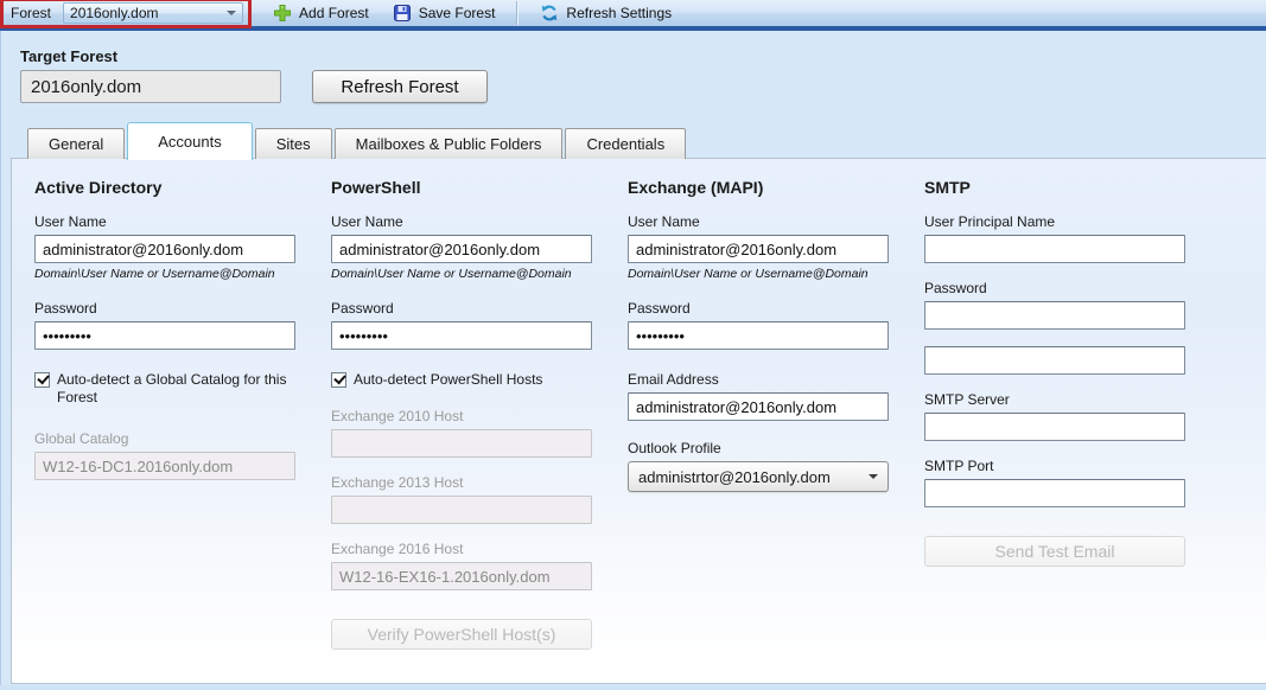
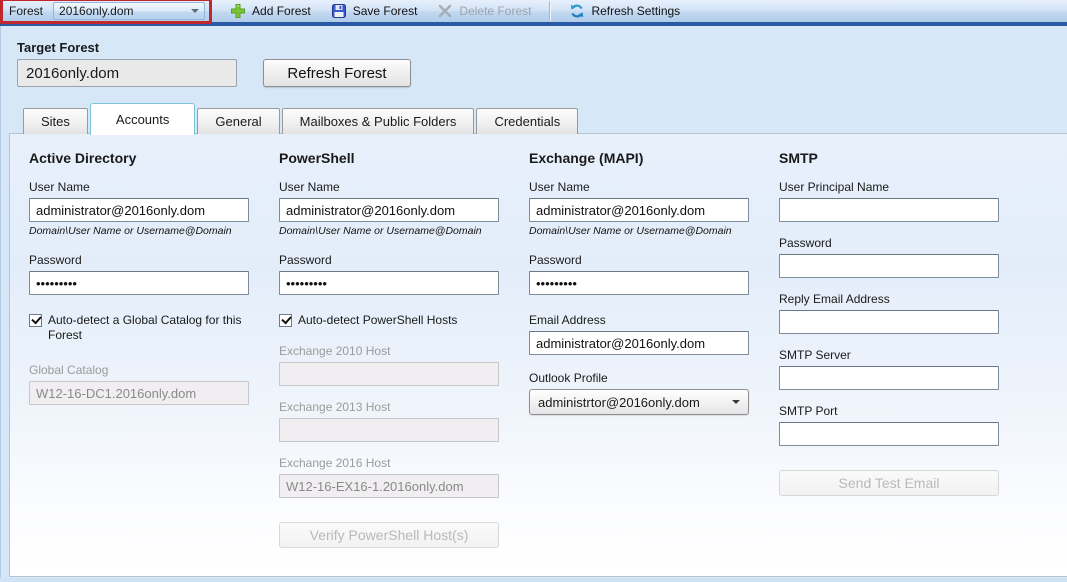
  Forest
  2016only.dom
  Add Forest
  Save Forest
+ Delete Forest
  Refresh Settings
  Target Forest
  2016only.dom
  Refresh Forest
- General
+ Sites
  Accounts
- Sites
+ General
  Mailboxes & Public Folders
  Credentials
  Active Directory
  User Name
  administrator@2016only.dom
  Domain\User Name or Username@Domain
  Password
  •••••••••
  Auto-detect a Global Catalog for this Forest
  Global Catalog
  W12-16-DC1.2016only.dom
  PowerShell
  User Name
  administrator@2016only.dom
  Domain\User Name or Username@Domain
  Password
  •••••••••
  Auto-detect PowerShell Hosts
  Exchange 2010 Host
  Exchange 2013 Host
  Exchange 2016 Host
  W12-16-EX16-1.2016only.dom
  Verify PowerShell Host(s)
  Exchange (MAPI)
  User Name
  administrator@2016only.dom
  Domain\User Name or Username@Domain
  Password
  •••••••••
  Email Address
  administrator@2016only.dom
  Outlook Profile
  administrtor@2016only.dom
  SMTP
  User Principal Name
  Password
+ Reply Email Address
  SMTP Server
  SMTP Port
  Send Test Email
